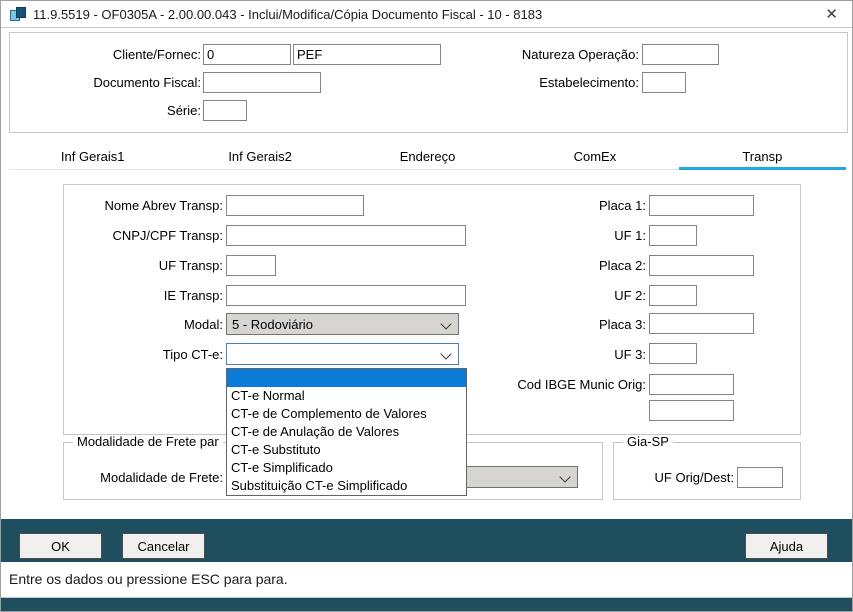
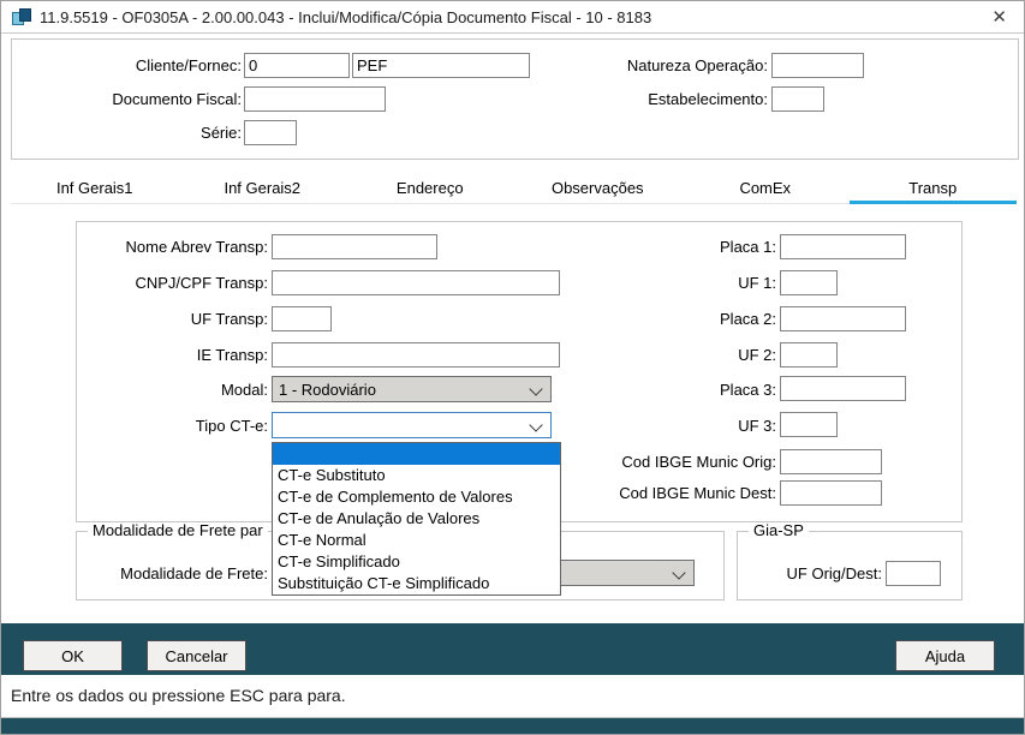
  11.9.5519 - OF0305A - 2.00.00.043 - Inclui/Modifica/Cópia Documento Fiscal - 10 - 8183
  ✕
  Cliente/Fornec:
  0
  PEF
  Natureza Operação:
  Documento Fiscal:
  Estabelecimento:
  Série:
  Inf Gerais1
  Inf Gerais2
  Endereço
+ Observações
  ComEx
  Transp
  Nome Abrev Transp:
  CNPJ/CPF Transp:
  UF Transp:
  IE Transp:
  Modal:
- 5 - Rodoviário
+ 1 - Rodoviário
  Tipo CT-e:
  Placa 1:
  UF 1:
  Placa 2:
  UF 2:
  Placa 3:
  UF 3:
  Cod IBGE Munic Orig:
+ Cod IBGE Munic Dest:
  Modalidade de Frete par
  Modalidade de Frete:
  Gia-SP
  UF Orig/Dest:
- CT-e Normal
+ CT-e Substituto
  CT-e de Complemento de Valores
  CT-e de Anulação de Valores
- CT-e Substituto
+ CT-e Normal
  CT-e Simplificado
  Substituição CT-e Simplificado
  OK
  Cancelar
  Ajuda
  Entre os dados ou pressione ESC para para.
